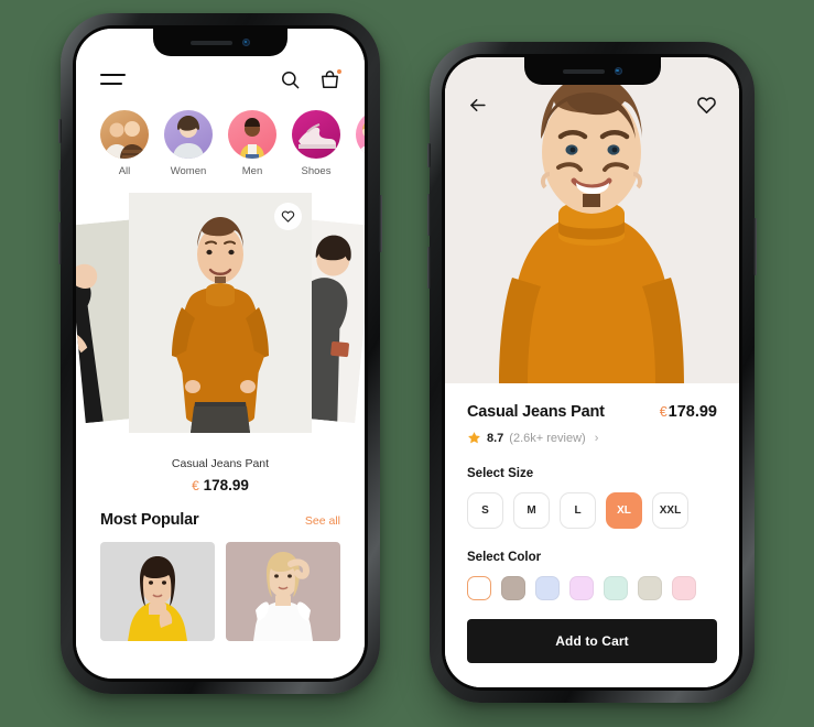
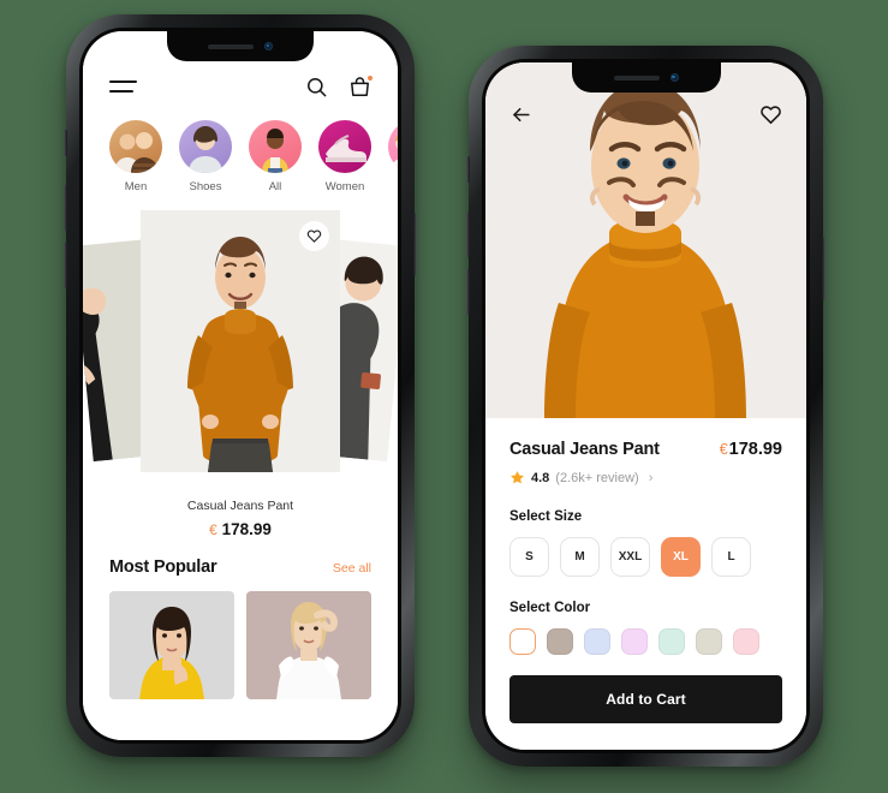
- All
+ Men
- Women
+ Shoes
- Men
+ All
- Shoes
+ Women
  Casual Jeans Pant
  € 178.99
  Most Popular
  See all
  Casual Jeans Pant
  €178.99
- 8.7
+ 4.8
  (2.6k+ review)
  ›
  Select Size
  S
  M
- L
+ XXL
  XL
- XXL
+ L
  Select Color
  Add to Cart
